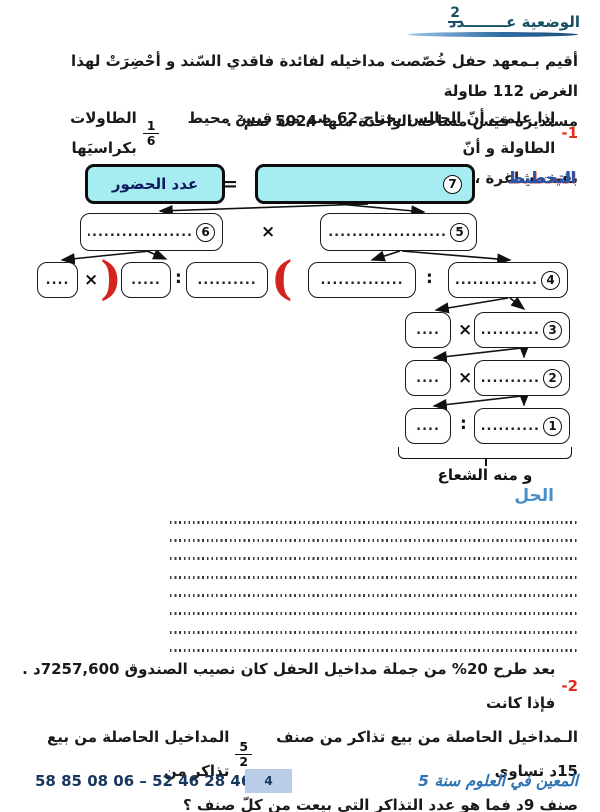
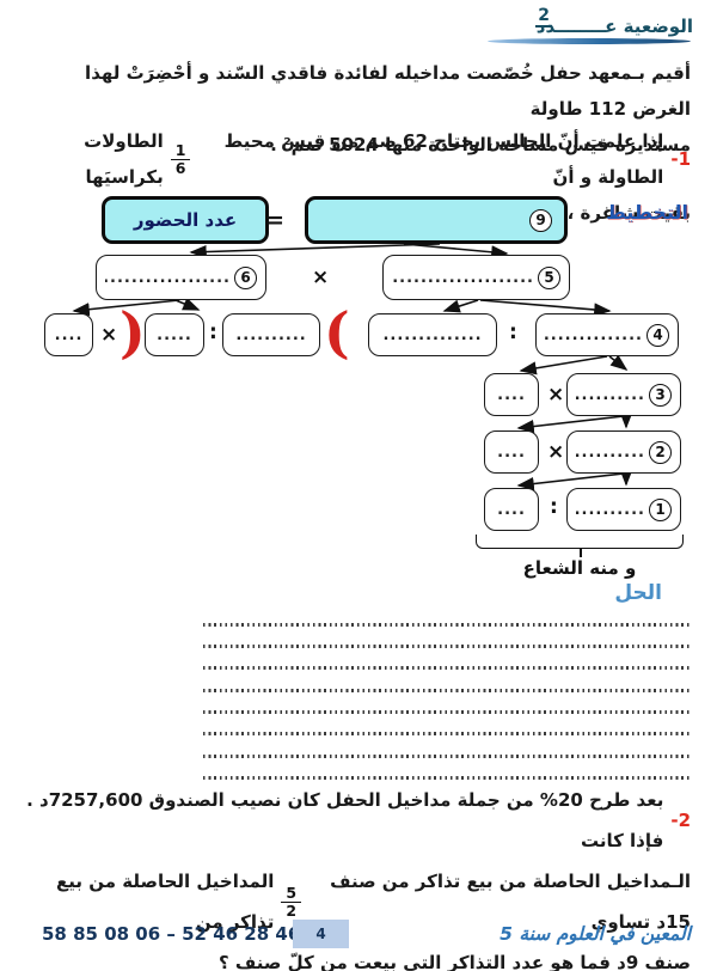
  الوضعية عــــــــدد
  2
  أقيم بـمعهد حفل خُصّصت مداخيله لفائدة فاقدي السّند و أحْضِرَتْ لهذا الغرض 112 طاولة
  مستديرة قيس مساحة الواحدة منها 5024 صم² .
  1-
  إذا علمت أنّ الجالس يحتاج 62 صم من قيس محيط الطاولة و أنّ
  1
  6
  الطاولات بكراسيَها
  التخطيط
  عدد الحضور
  =
- 7
+ 9
  6
  ..................
  ×
  5
  ....................
  ....
  ×
  (
  .....
  :
  ..........
  )
  ..............
  :
  4
  ..............
  ....
  ×
  3
  ..........
  ....
  ×
  2
  ..........
  ....
  :
  1
  ..........
  و منه الشعاع
  الحل
  2-
  بعد طرح 20% من جملة مداخيل الحفل كان نصيب الصندوق 7257,600د . فإذا كانت
  الـمداخيل الحاصلة من بيع تذاكر من صنف 15د تساوي
  5
  2
  المداخيل الحاصلة من بيع تذاكر من
  صنف 9د فما هو عدد التذاكر التي بيعت من كلّ صنف ؟
  58 85 08 06 – 52 46 28 4
  4
  المعين في العلوم سنة 5
